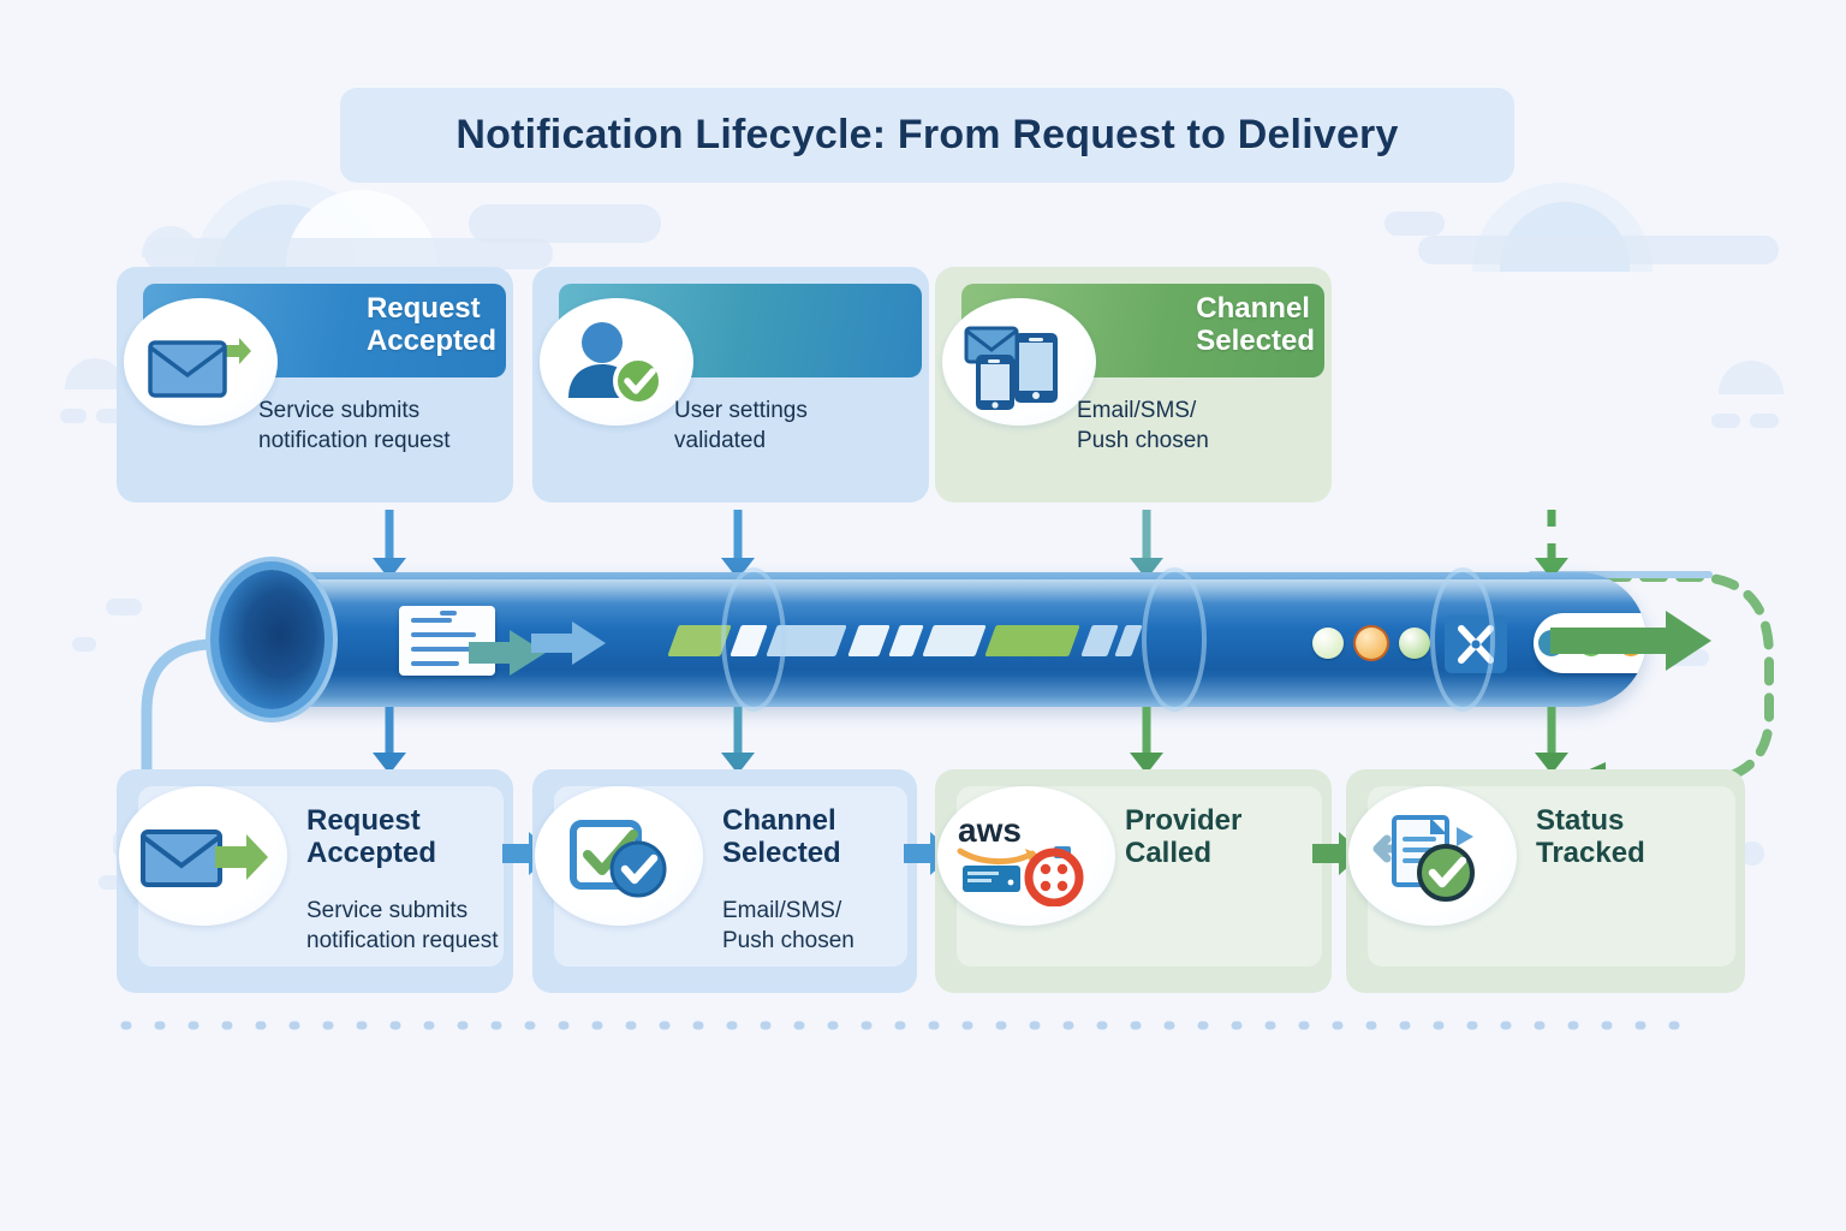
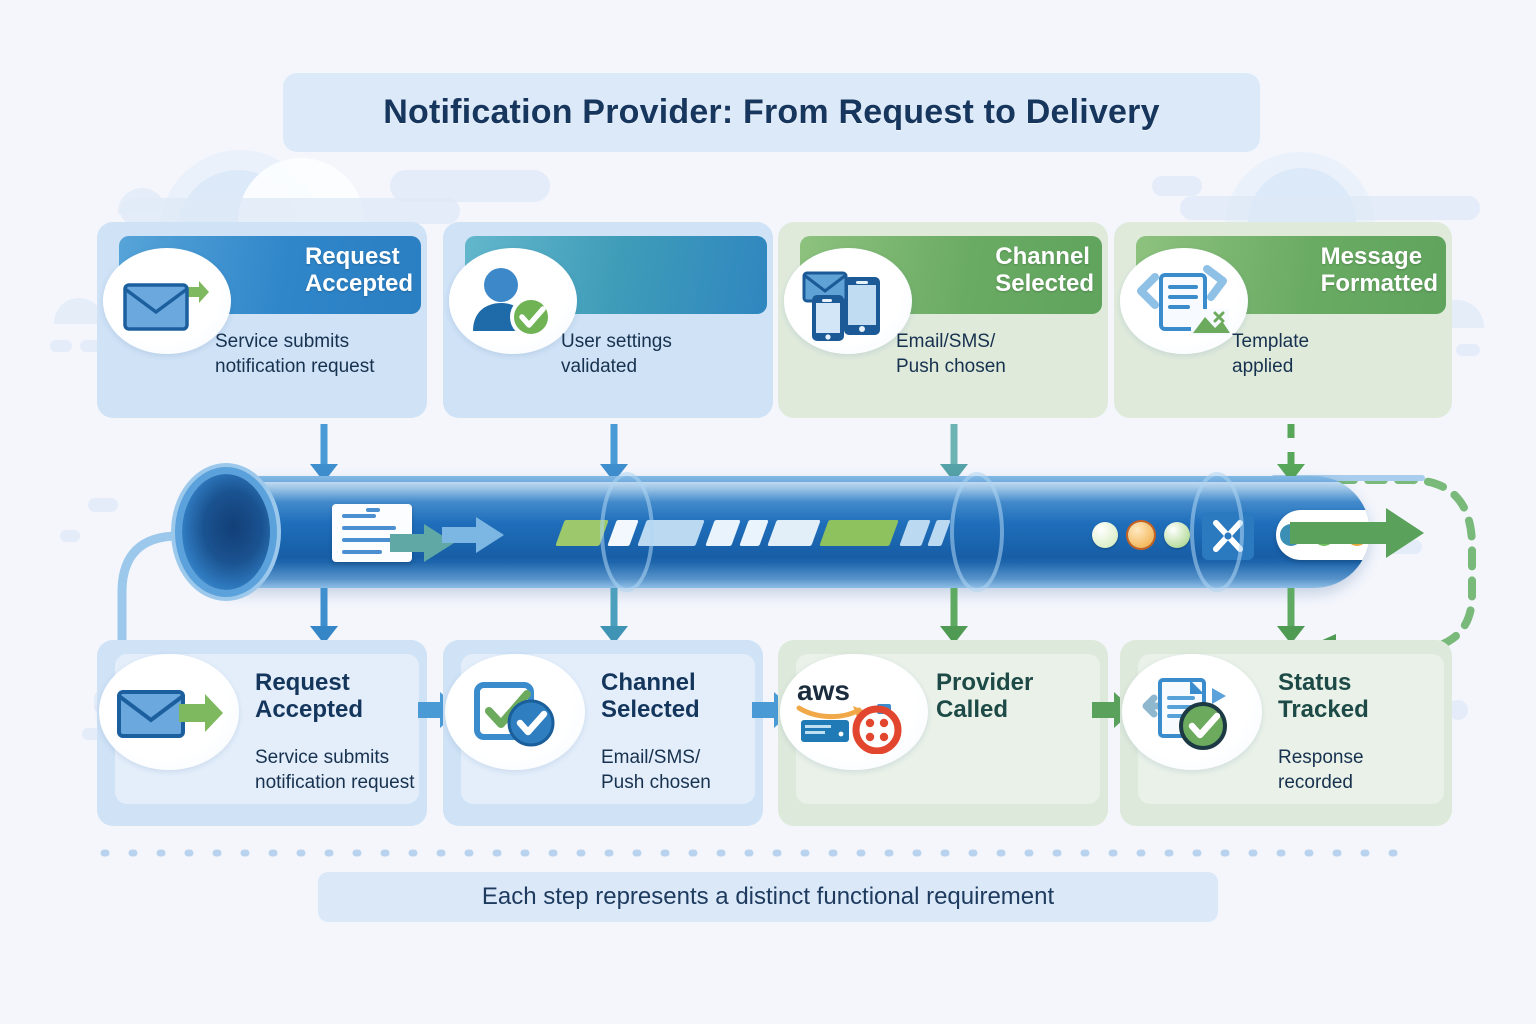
- Notification Lifecycle: From Request to Delivery
+ Notification Provider: From Request to Delivery
  Request
  Accepted
  Service submits
  notification request
  User settings
  validated
  Channel
  Selected
  Email/SMS/
  Push chosen
+ Message
+ Formatted
+ Template
+ applied
  Request
  Accepted
  Service submits
  notification request
  Channel
  Selected
  Email/SMS/
  Push chosen
  aws
  Provider
  Called
  Status
  Tracked
+ Response
+ recorded
+ Each step represents a distinct functional requirement
